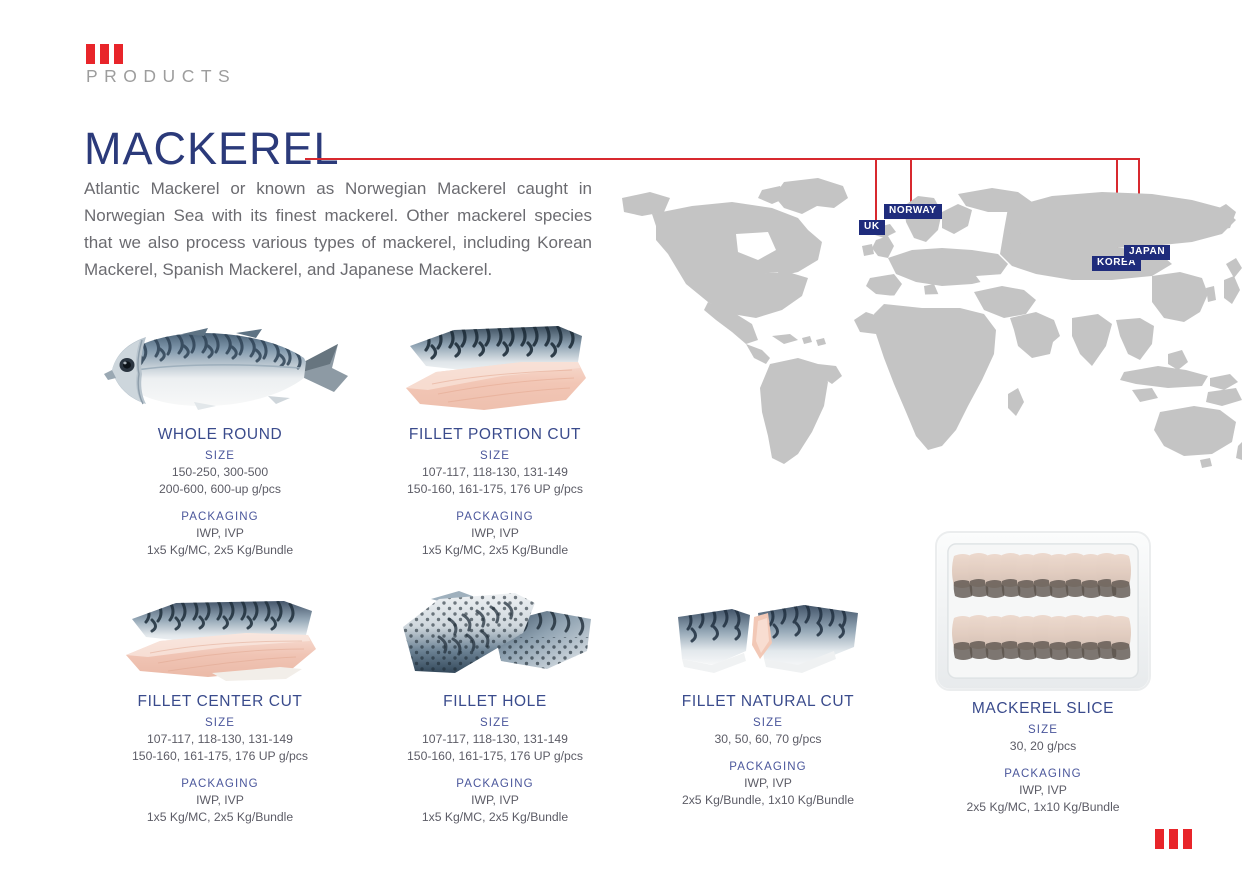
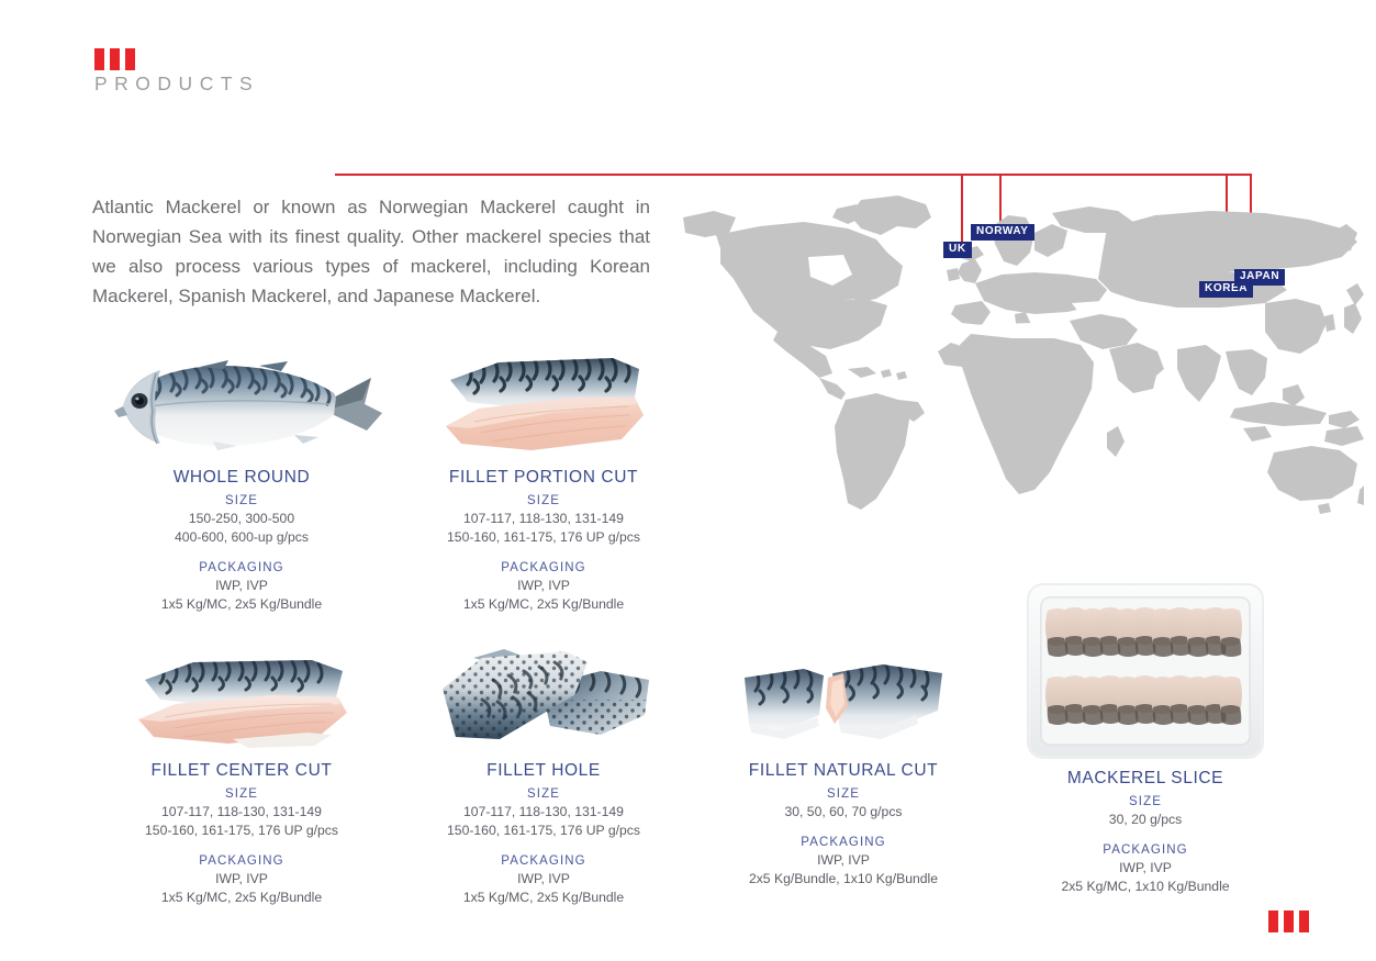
  PRODUCTS
- MACKEREL
- Atlantic Mackerel or known as Norwegian Mackerel caught in Norwegian Sea with its finest mackerel. Other mackerel species that we also process various types of mackerel, including Korean Mackerel, Spanish Mackerel, and Japanese Mackerel.
+ Atlantic Mackerel or known as Norwegian Mackerel caught in Norwegian Sea with its finest quality. Other mackerel species that we also process various types of mackerel, including Korean Mackerel, Spanish Mackerel, and Japanese Mackerel.
  UK
  NORWAY
  KOREA
  JAPAN
  WHOLE ROUND
  SIZE
  150-250, 300-500
- 200-600, 600-up g/pcs
+ 400-600, 600-up g/pcs
  PACKAGING
  IWP, IVP
  1x5 Kg/MC, 2x5 Kg/Bundle
  FILLET PORTION CUT
  SIZE
  107-117, 118-130, 131-149
  150-160, 161-175, 176 UP g/pcs
  PACKAGING
  IWP, IVP
  1x5 Kg/MC, 2x5 Kg/Bundle
  FILLET CENTER CUT
  SIZE
  107-117, 118-130, 131-149
  150-160, 161-175, 176 UP g/pcs
  PACKAGING
  IWP, IVP
  1x5 Kg/MC, 2x5 Kg/Bundle
  FILLET HOLE
  SIZE
  107-117, 118-130, 131-149
  150-160, 161-175, 176 UP g/pcs
  PACKAGING
  IWP, IVP
  1x5 Kg/MC, 2x5 Kg/Bundle
  FILLET NATURAL CUT
  SIZE
  30, 50, 60, 70 g/pcs
  PACKAGING
  IWP, IVP
  2x5 Kg/Bundle, 1x10 Kg/Bundle
  MACKEREL SLICE
  SIZE
  30, 20 g/pcs
  PACKAGING
  IWP, IVP
  2x5 Kg/MC, 1x10 Kg/Bundle
